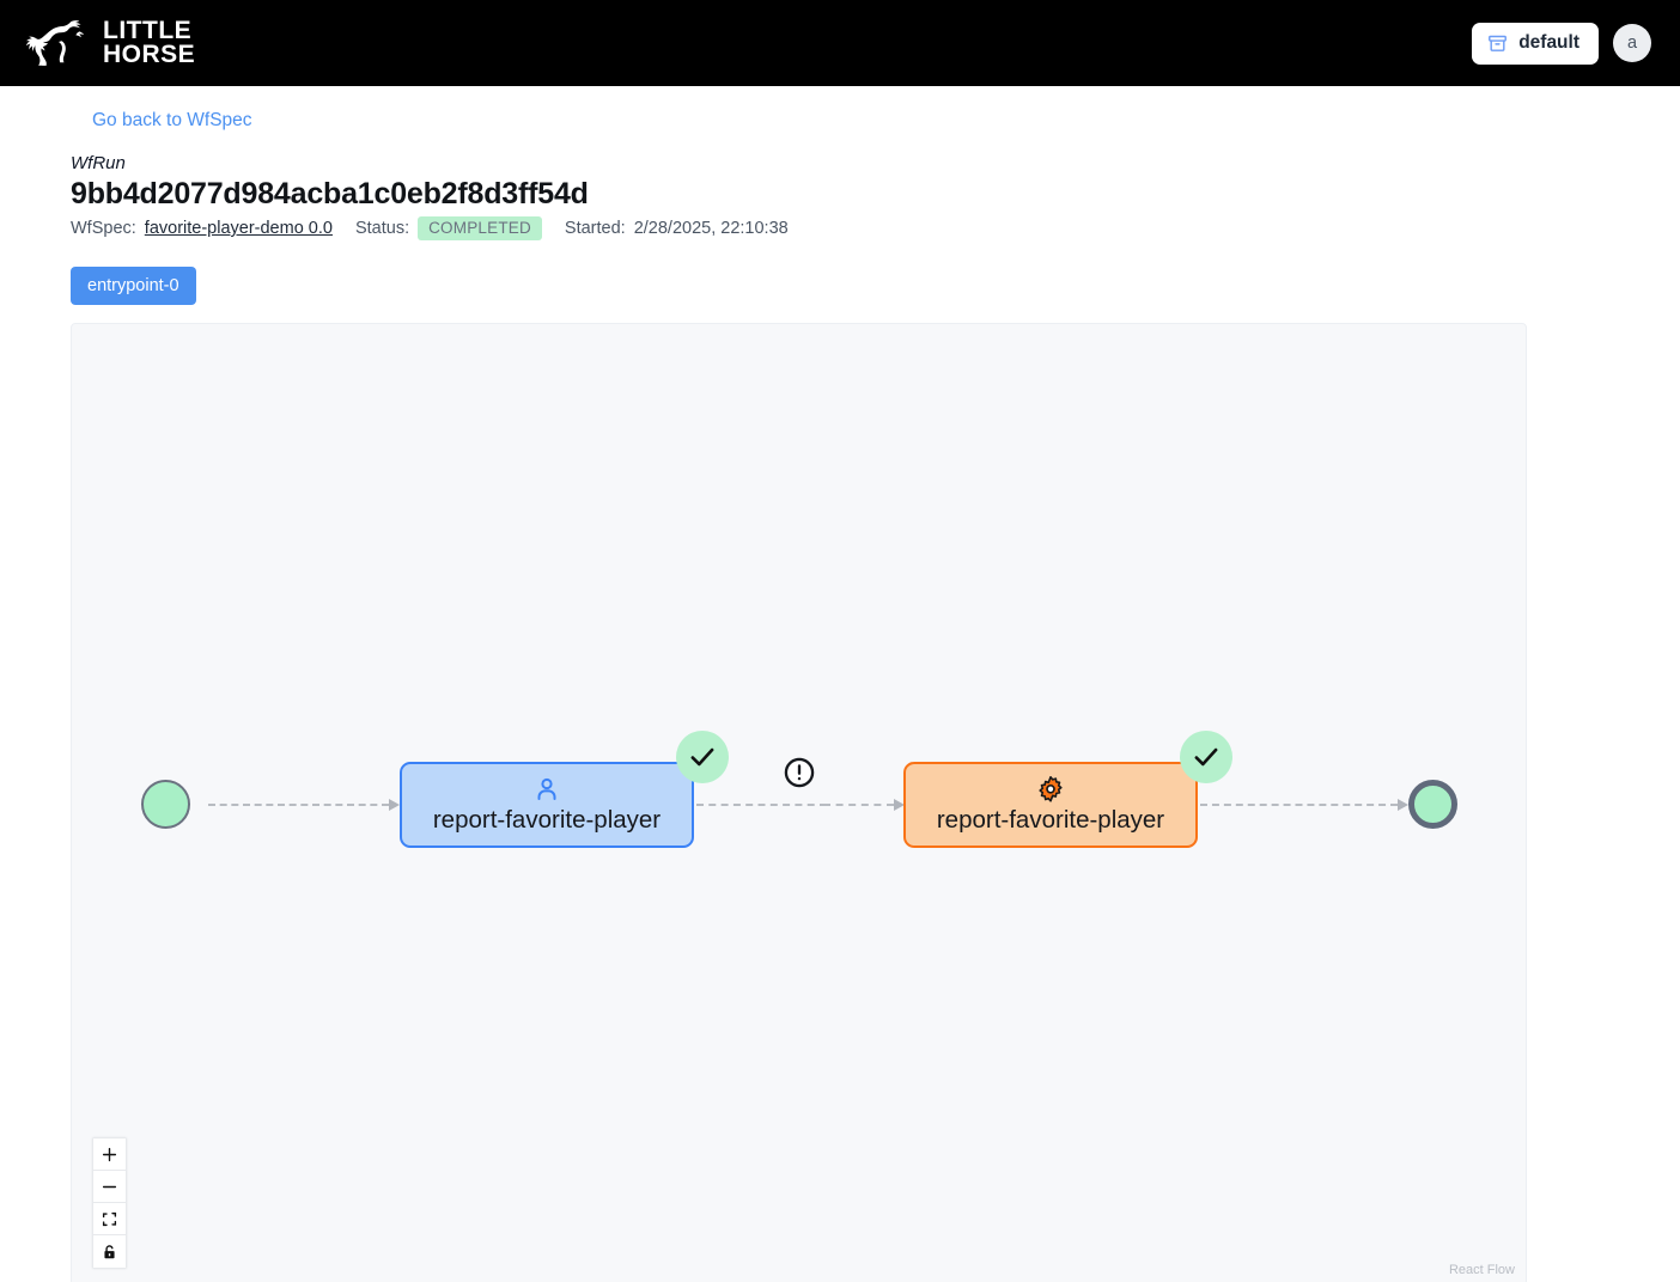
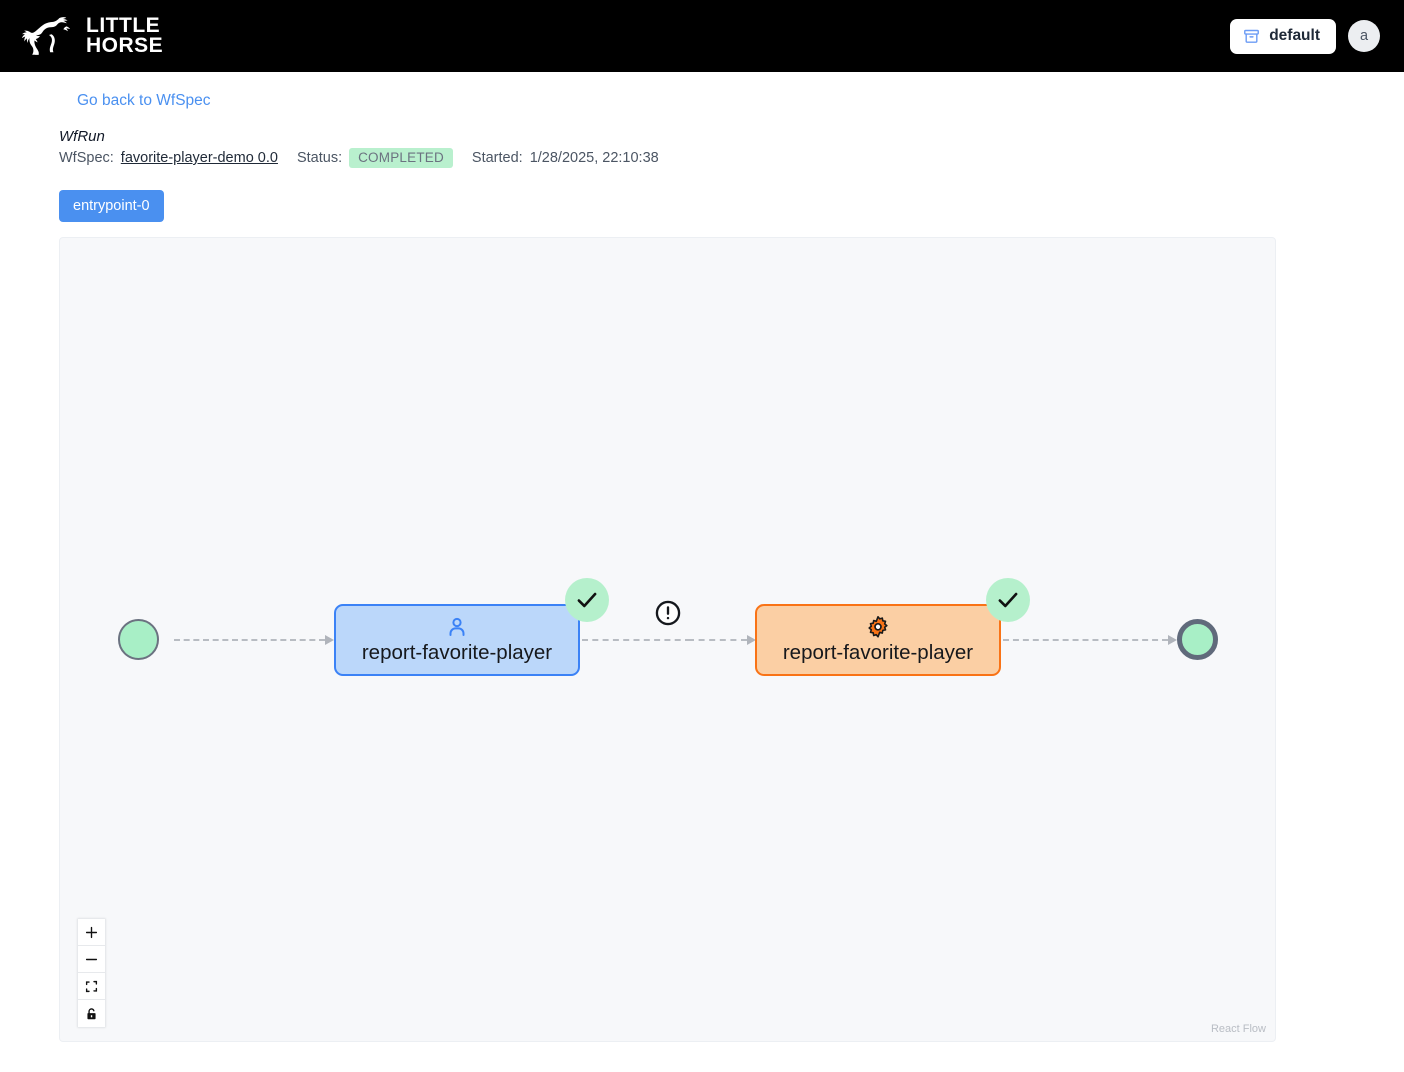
  LITTLE
  HORSE
  default
  a
  Go back to WfSpec
  WfRun
- 9bb4d2077d984acba1c0eb2f8d3ff54d
  WfSpec:
  favorite-player-demo 0.0
  Status:
  COMPLETED
  Started:
- 2/28/2025, 22:10:38
+ 1/28/2025, 22:10:38
  entrypoint-0
  report-favorite-player
  report-favorite-player
  React Flow
